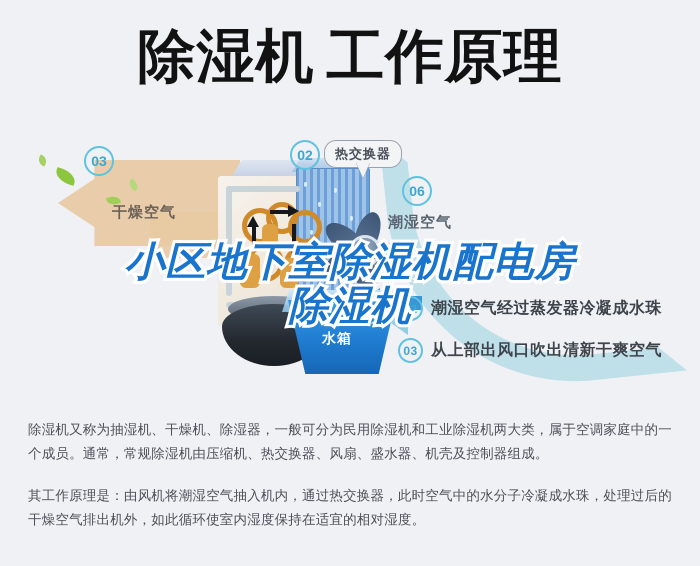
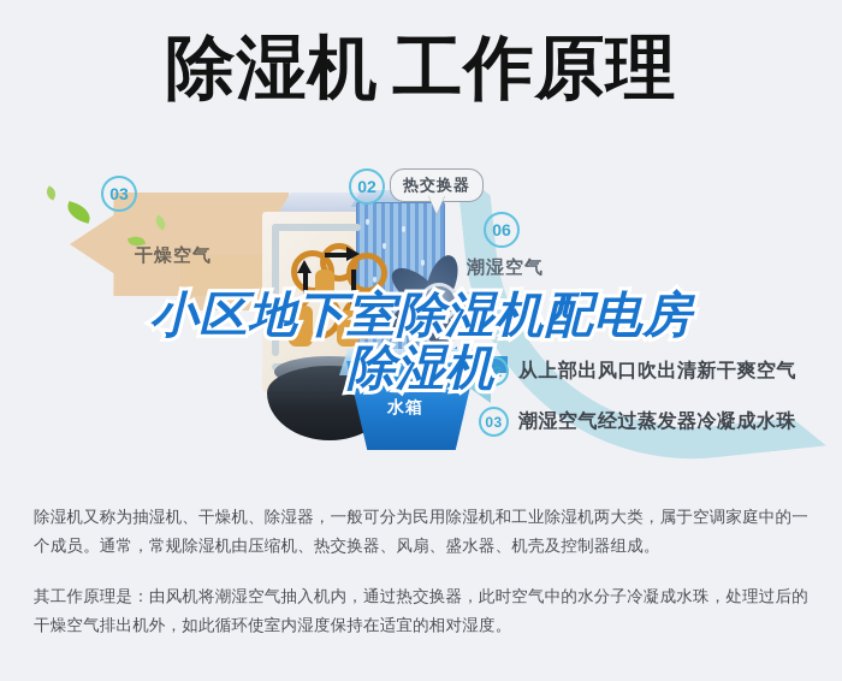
  除湿机 工作原理
  干燥空气
  水箱
  03
  02
  06
  热交换器
  潮湿空气
  02
- 潮湿空气经过蒸发器冷凝成水珠
+ 从上部出风口吹出清新干爽空气
  03
- 从上部出风口吹出清新干爽空气
+ 潮湿空气经过蒸发器冷凝成水珠
  小区地下室除湿机配电房
  除湿机
  除湿机又称为抽湿机、干燥机、除湿器，一般可分为民用除湿机和工业除湿机两大类，属于空调家庭中的一个成员。通常，常规除湿机由压缩机、热交换器、风扇、盛水器、机壳及控制器组成。
  其工作原理是：由风机将潮湿空气抽入机内，通过热交换器，此时空气中的水分子冷凝成水珠，处理过后的干燥空气排出机外，如此循环使室内湿度保持在适宜的相对湿度。
